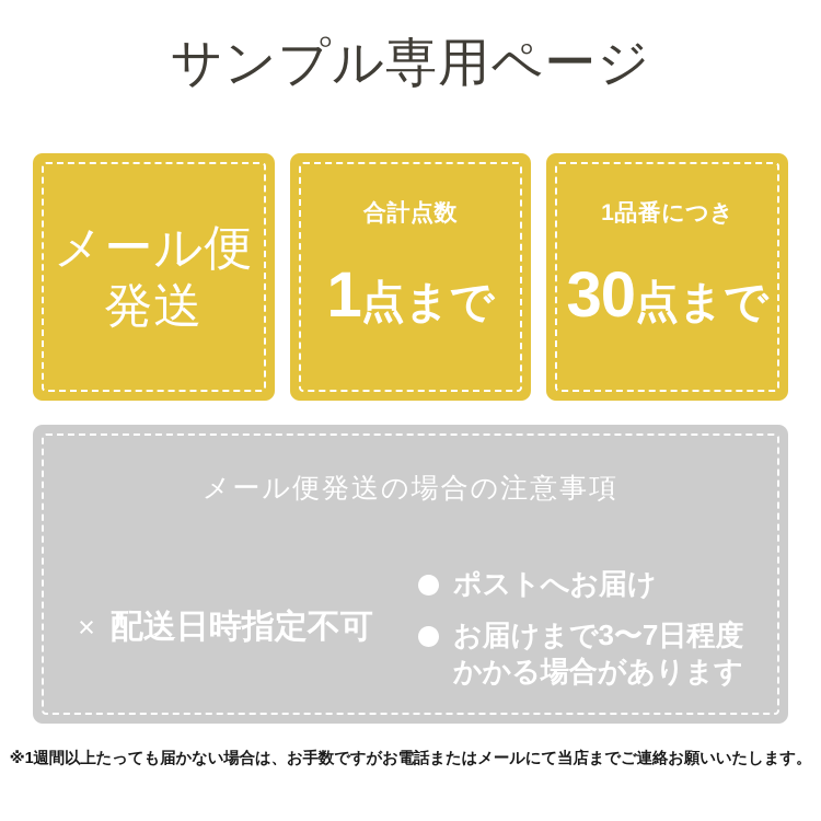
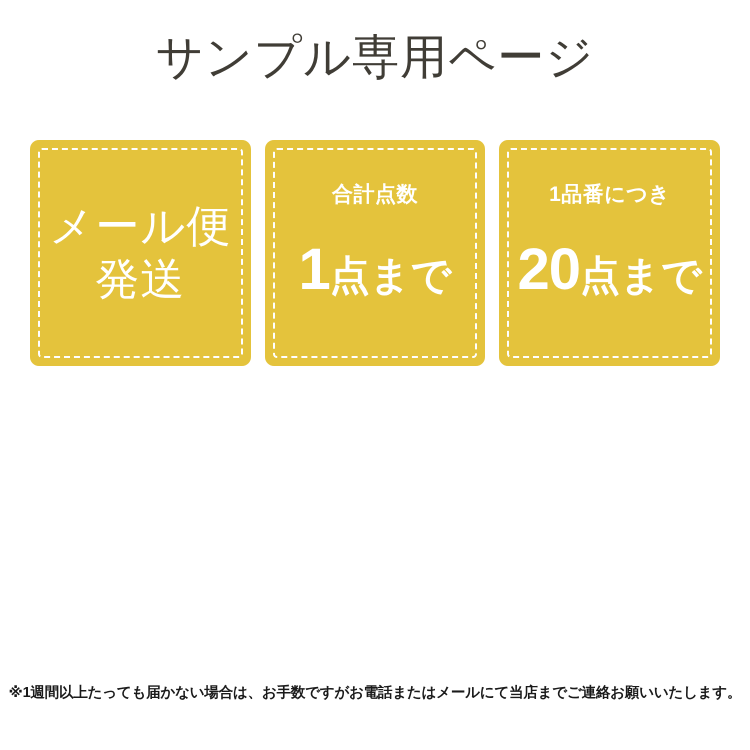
  サンプル専用ページ
  メール便
  発送
  合計点数
  1
  点まで
  1品番につき
- 30
+ 20
  点まで
- メール便発送の場合の注意事項
- ×
- 配送日時指定不可
- ポストへお届け
- お届けまで3〜7日程度
- かかる場合があります
  ※1週間以上たっても届かない場合は、お手数ですがお電話またはメールにて当店までご連絡お願いいたします。
